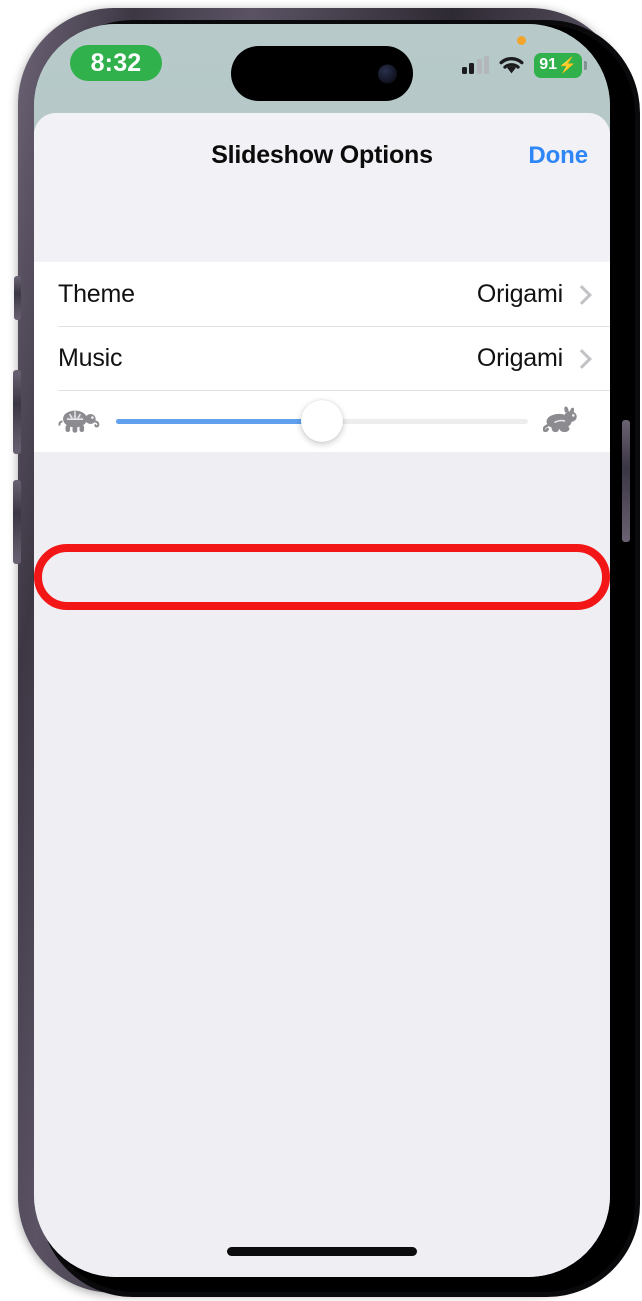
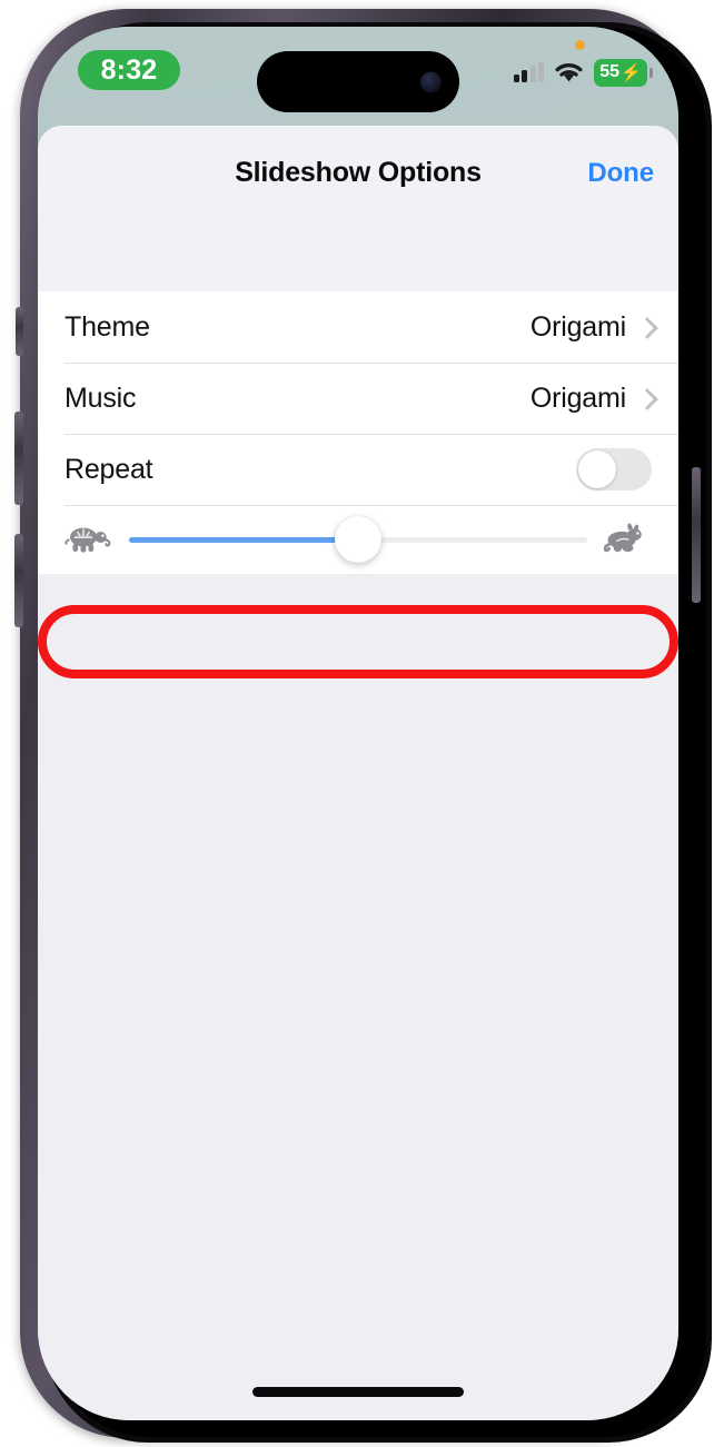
  8:32
- 91
+ 55
  ⚡
  Slideshow Options
  Done
  Theme
  Origami
  Music
  Origami
+ Repeat
